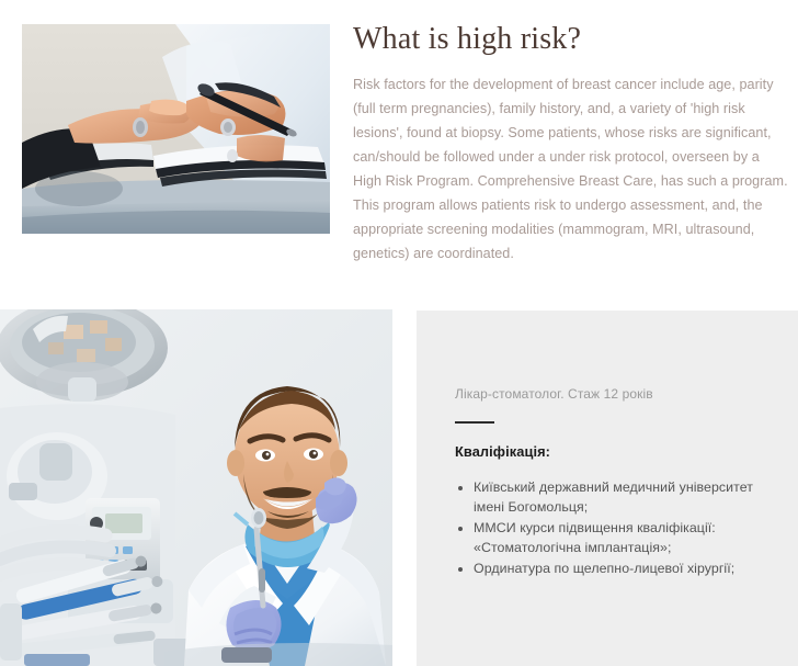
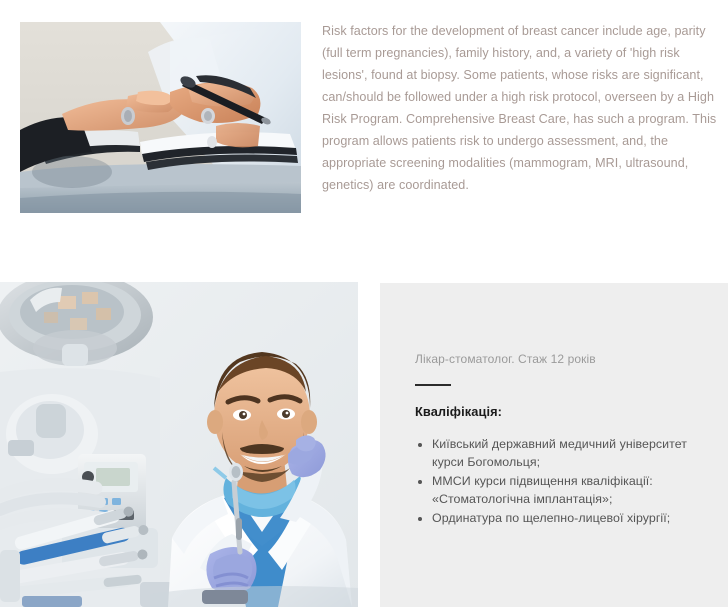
- What is high risk?
- Risk factors for the development of breast cancer include age, parity (full term pregnancies), family history, and, a variety of 'high risk lesions', found at biopsy. Some patients, whose risks are significant, can/should be followed under a under risk protocol, overseen by a High Risk Program. Comprehensive Breast Care, has such a program. This program allows patients risk to undergo assessment, and, the appropriate screening modalities (mammogram, MRI, ultrasound, genetics) are coordinated.
+ Risk factors for the development of breast cancer include age, parity (full term pregnancies), family history, and, a variety of 'high risk lesions', found at biopsy. Some patients, whose risks are significant, can/should be followed under a high risk protocol, overseen by a High Risk Program. Comprehensive Breast Care, has such a program. This program allows patients risk to undergo assessment, and, the appropriate screening modalities (mammogram, MRI, ultrasound, genetics) are coordinated.
  Лікар-стоматолог. Стаж 12 років
  Кваліфікація:
- Київський державний медичний університет імені Богомольця;
+ Київський державний медичний університет курси Богомольця;
  ММСИ курси підвищення кваліфікації: «Стоматологічна імплантація»;
  Ординатура по щелепно-лицевої хірургії;
